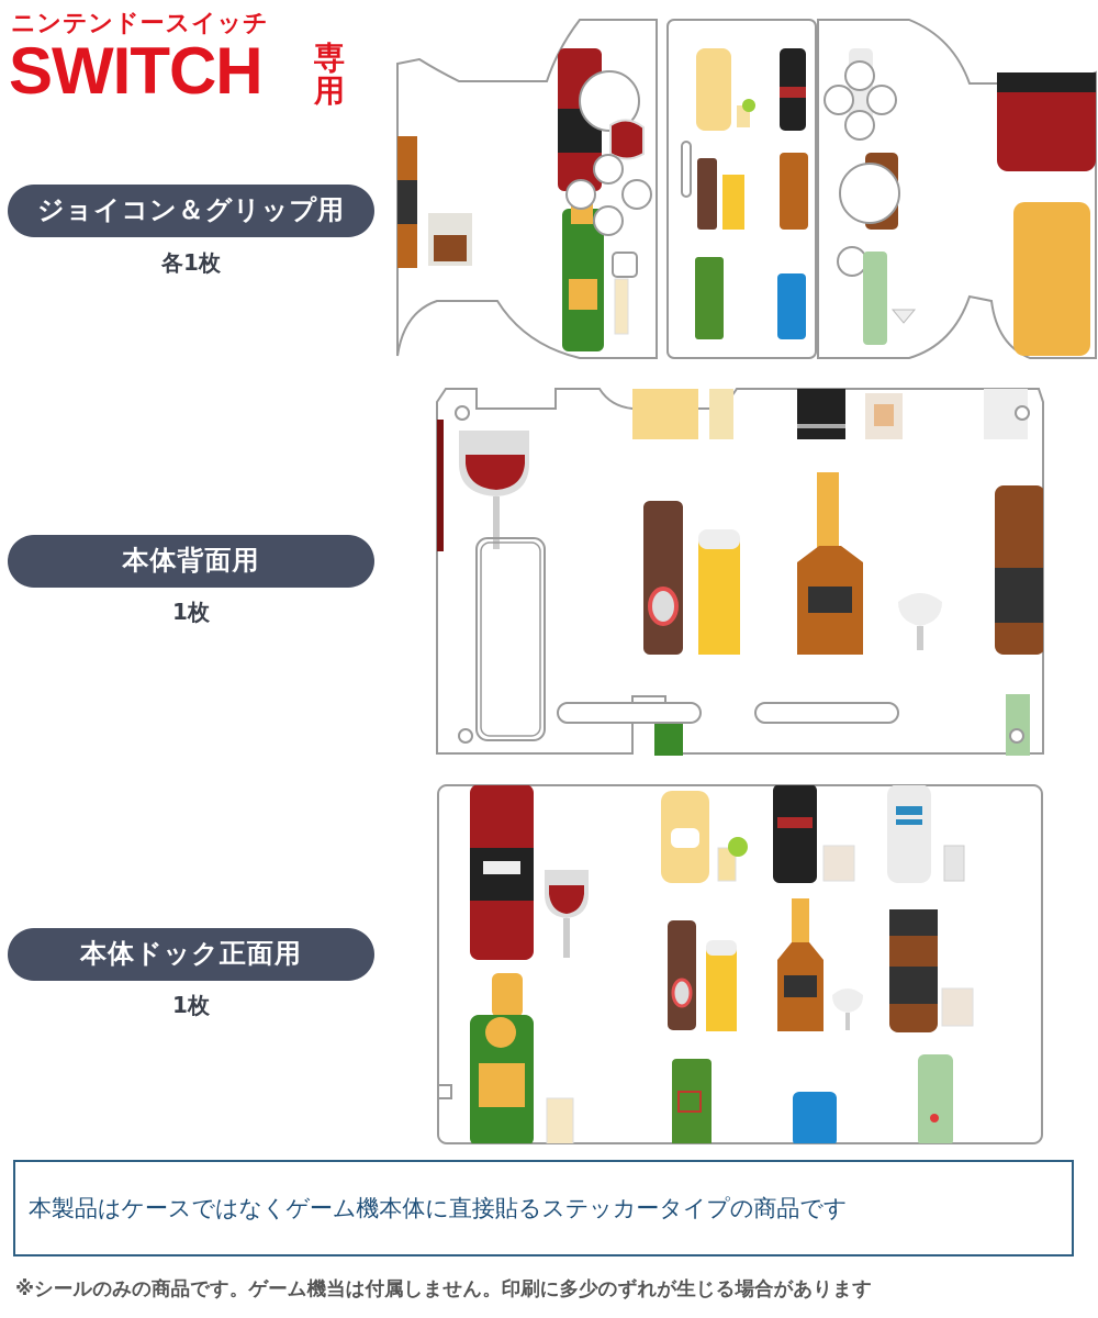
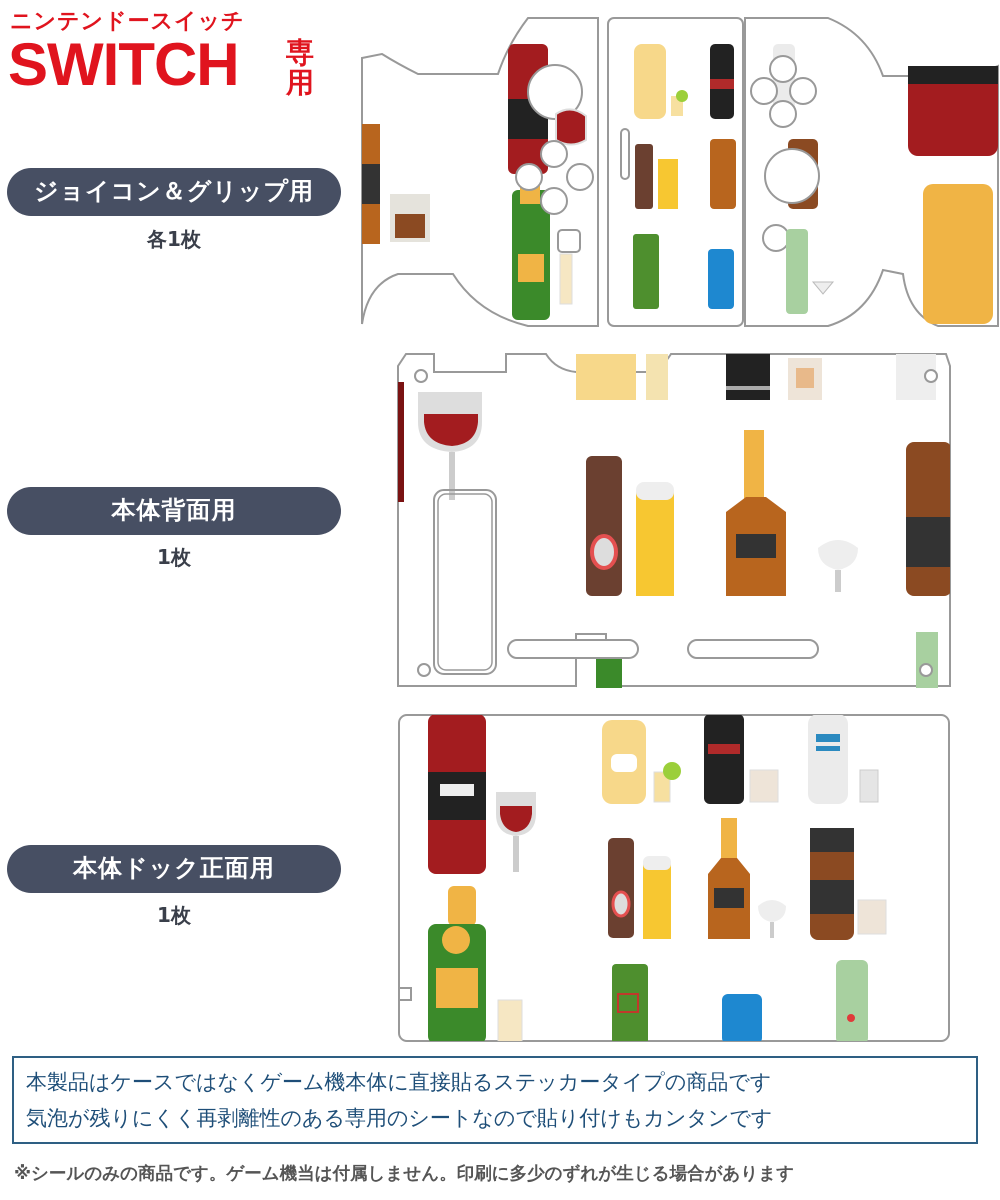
  ニンテンドースイッチ
  SWITCH
  専用
  ジョイコン＆グリップ用
  各1枚
  本体背面用
  1枚
  本体ドック正面用
  1枚
  本製品はケースではなくゲーム機本体に直接貼るステッカータイプの商品です
+ 気泡が残りにくく再剥離性のある専用のシートなので貼り付けもカンタンです
  ※シールのみの商品です。ゲーム機当は付属しません。印刷に多少のずれが生じる場合があります
